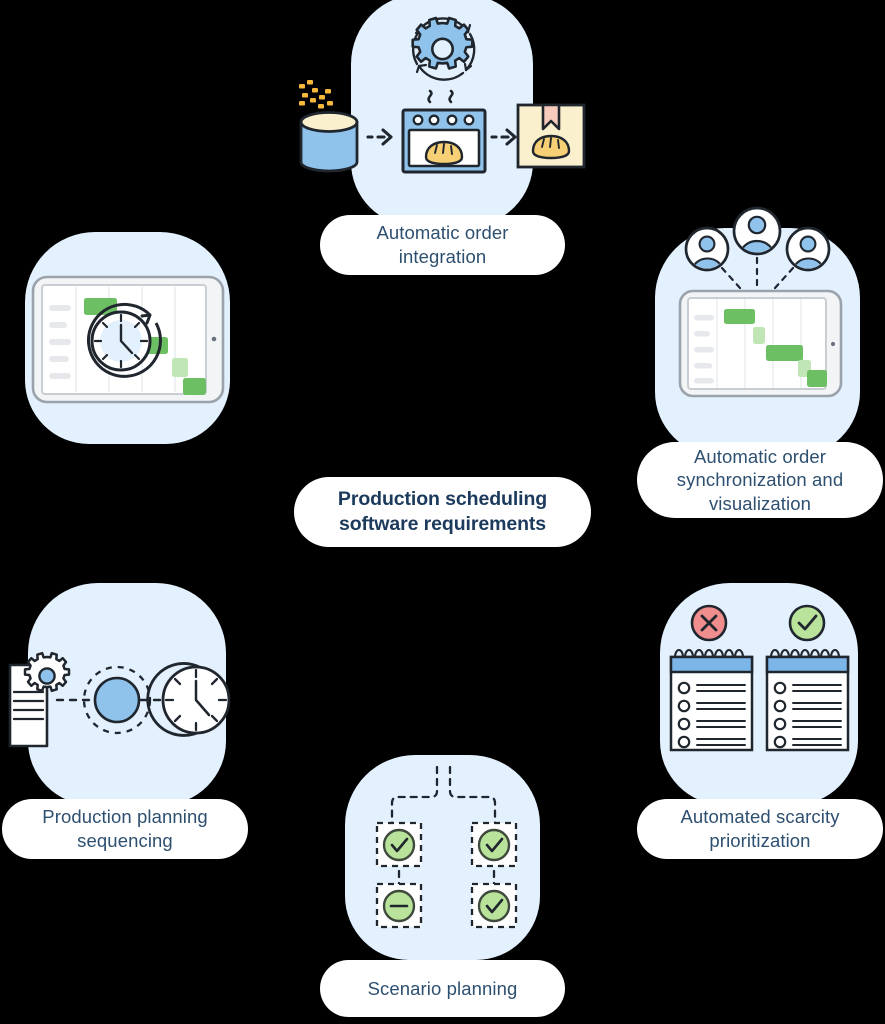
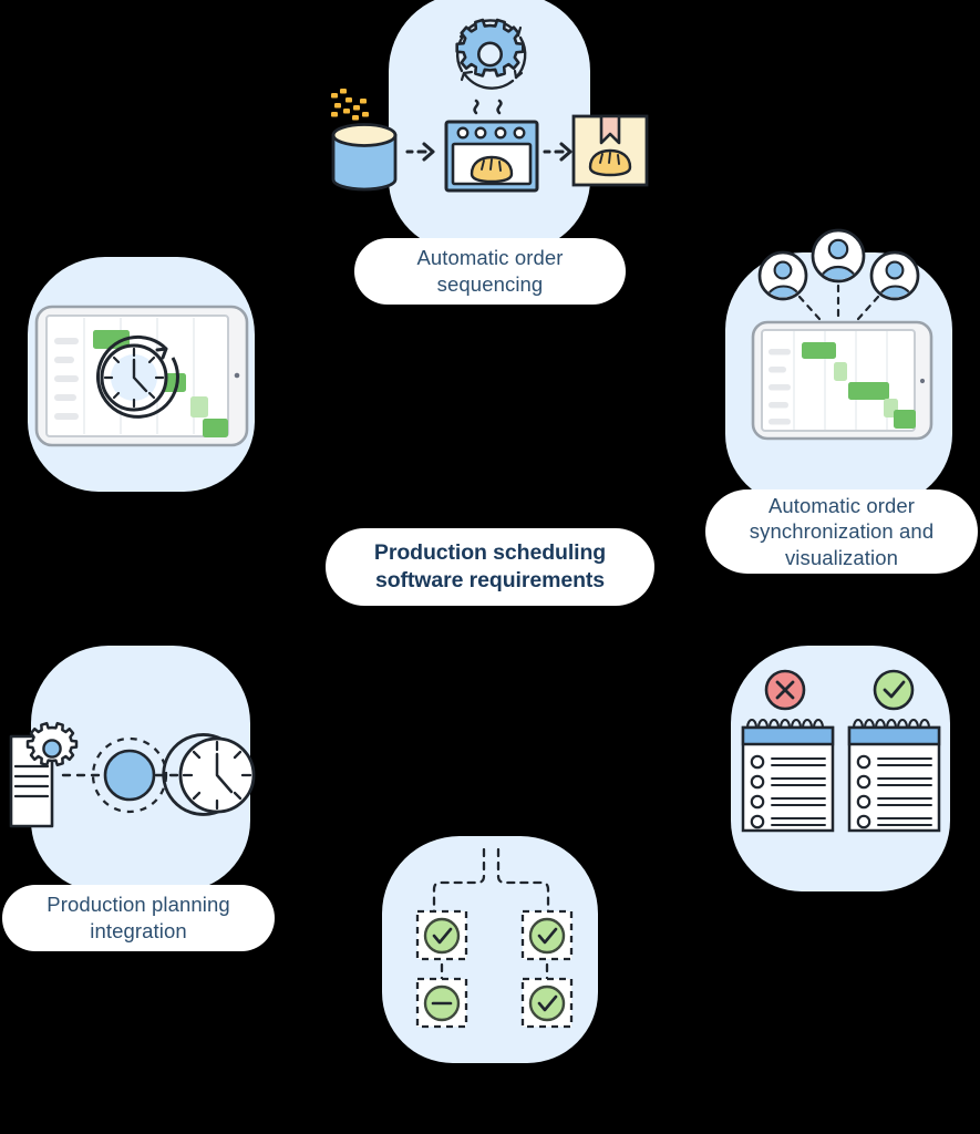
  Automatic order
- integration
+ sequencing
  Automatic order
  synchronization and
  visualization
  Production scheduling
  software requirements
  Production planning
- sequencing
+ integration
- Automated scarcity
- prioritization
- Scenario planning
